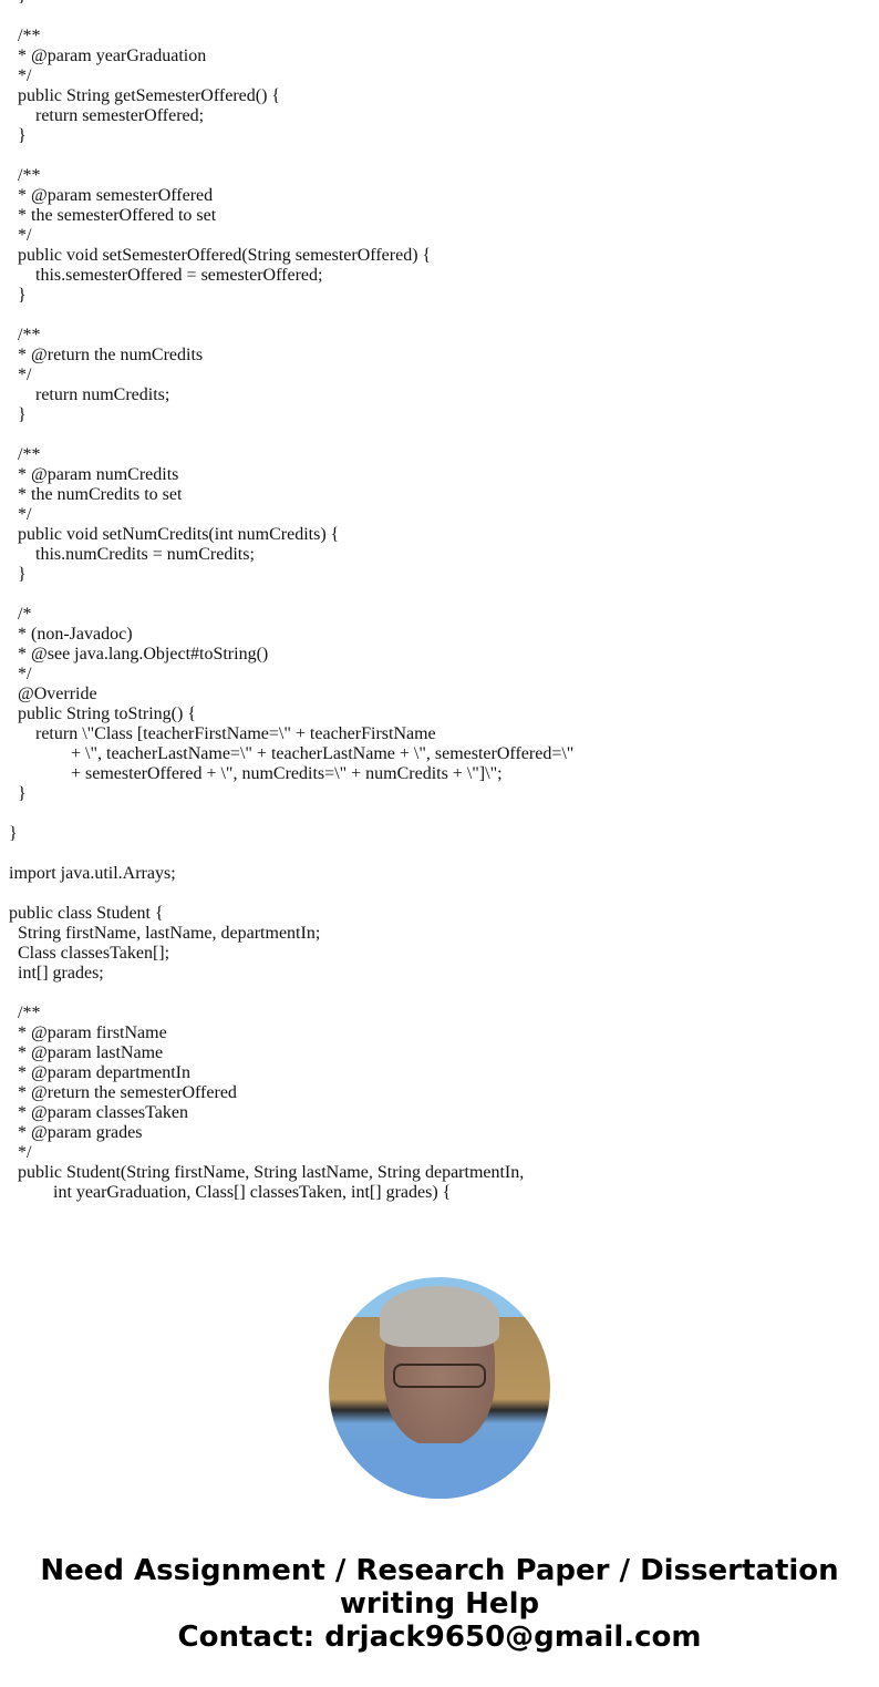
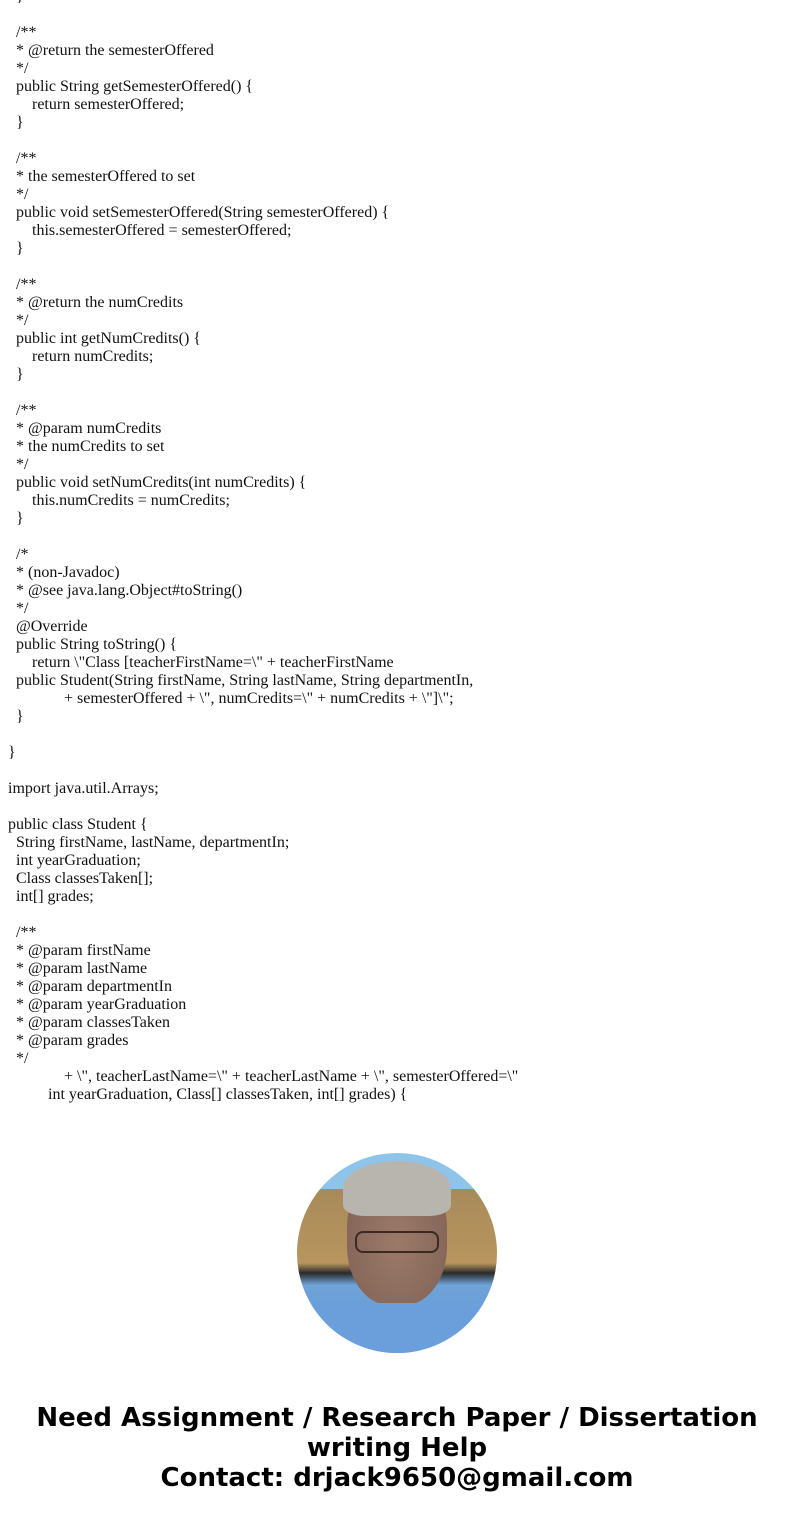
  /**
- * @param yearGraduation
+ * @return the semesterOffered
  */
  public String getSemesterOffered() {
  return semesterOffered;
  }
  /**
- * @param semesterOffered
  * the semesterOffered to set
  */
  public void setSemesterOffered(String semesterOffered) {
  this.semesterOffered = semesterOffered;
  }
  /**
  * @return the numCredits
  */
+ public int getNumCredits() {
  return numCredits;
  }
  /**
  * @param numCredits
  * the numCredits to set
  */
  public void setNumCredits(int numCredits) {
  this.numCredits = numCredits;
  }
  /*
  * (non-Javadoc)
  * @see java.lang.Object#toString()
  */
  @Override
  public String toString() {
  return \"Class [teacherFirstName=\" + teacherFirstName
- + \", teacherLastName=\" + teacherLastName + \", semesterOffered=\"
+ public Student(String firstName, String lastName, String departmentIn,
  + semesterOffered + \", numCredits=\" + numCredits + \"]\";
  }
  }
  import java.util.Arrays;
  public class Student {
  String firstName, lastName, departmentIn;
+ int yearGraduation;
  Class classesTaken[];
  int[] grades;
  /**
  * @param firstName
  * @param lastName
  * @param departmentIn
- * @return the semesterOffered
+ * @param yearGraduation
  * @param classesTaken
  * @param grades
  */
- public Student(String firstName, String lastName, String departmentIn,
+ + \", teacherLastName=\" + teacherLastName + \", semesterOffered=\"
  int yearGraduation, Class[] classesTaken, int[] grades) {
  Need Assignment / Research Paper / Dissertation
  writing Help
  Contact: drjack9650@gmail.com
